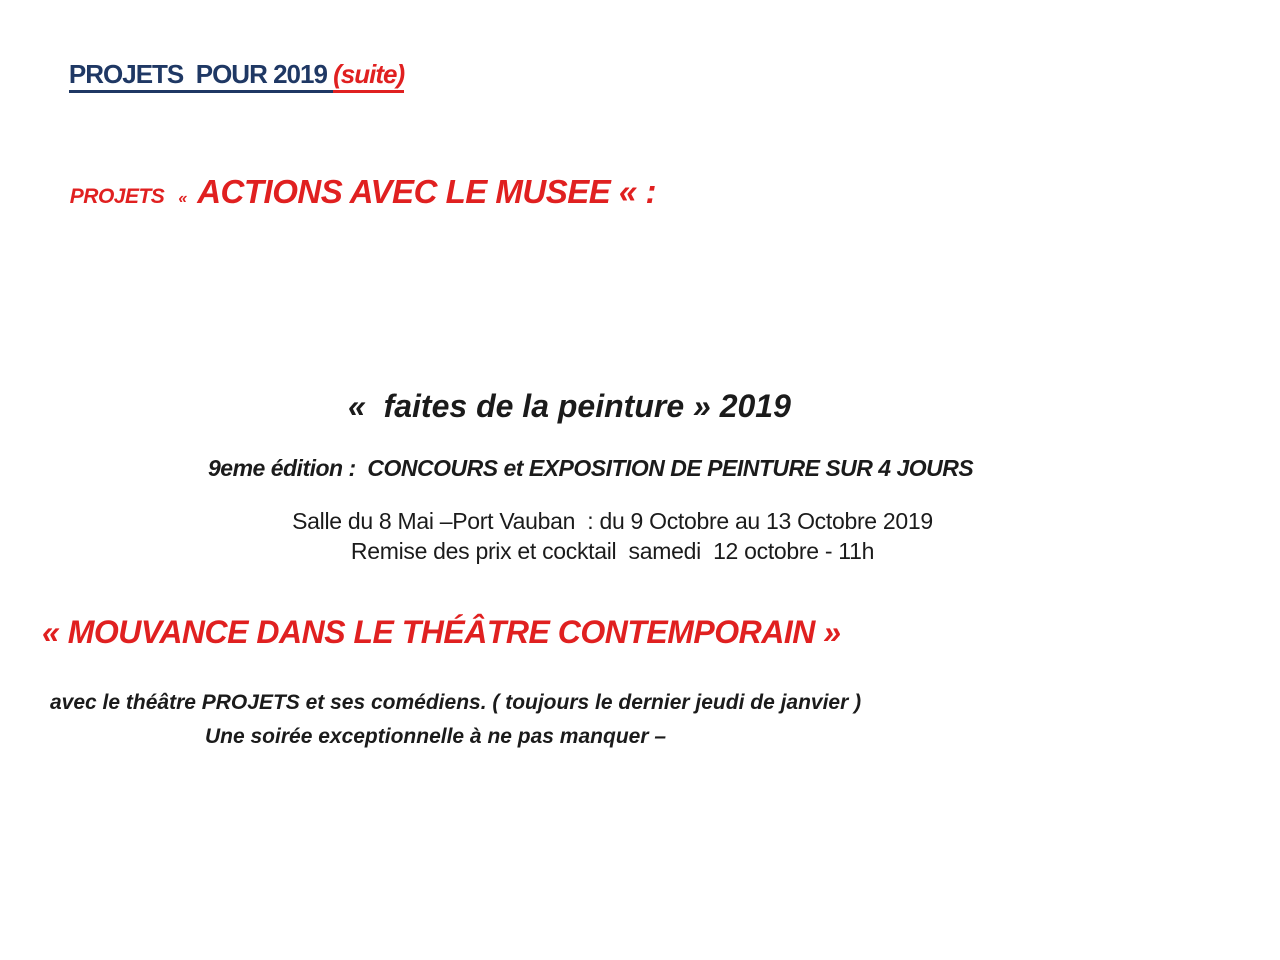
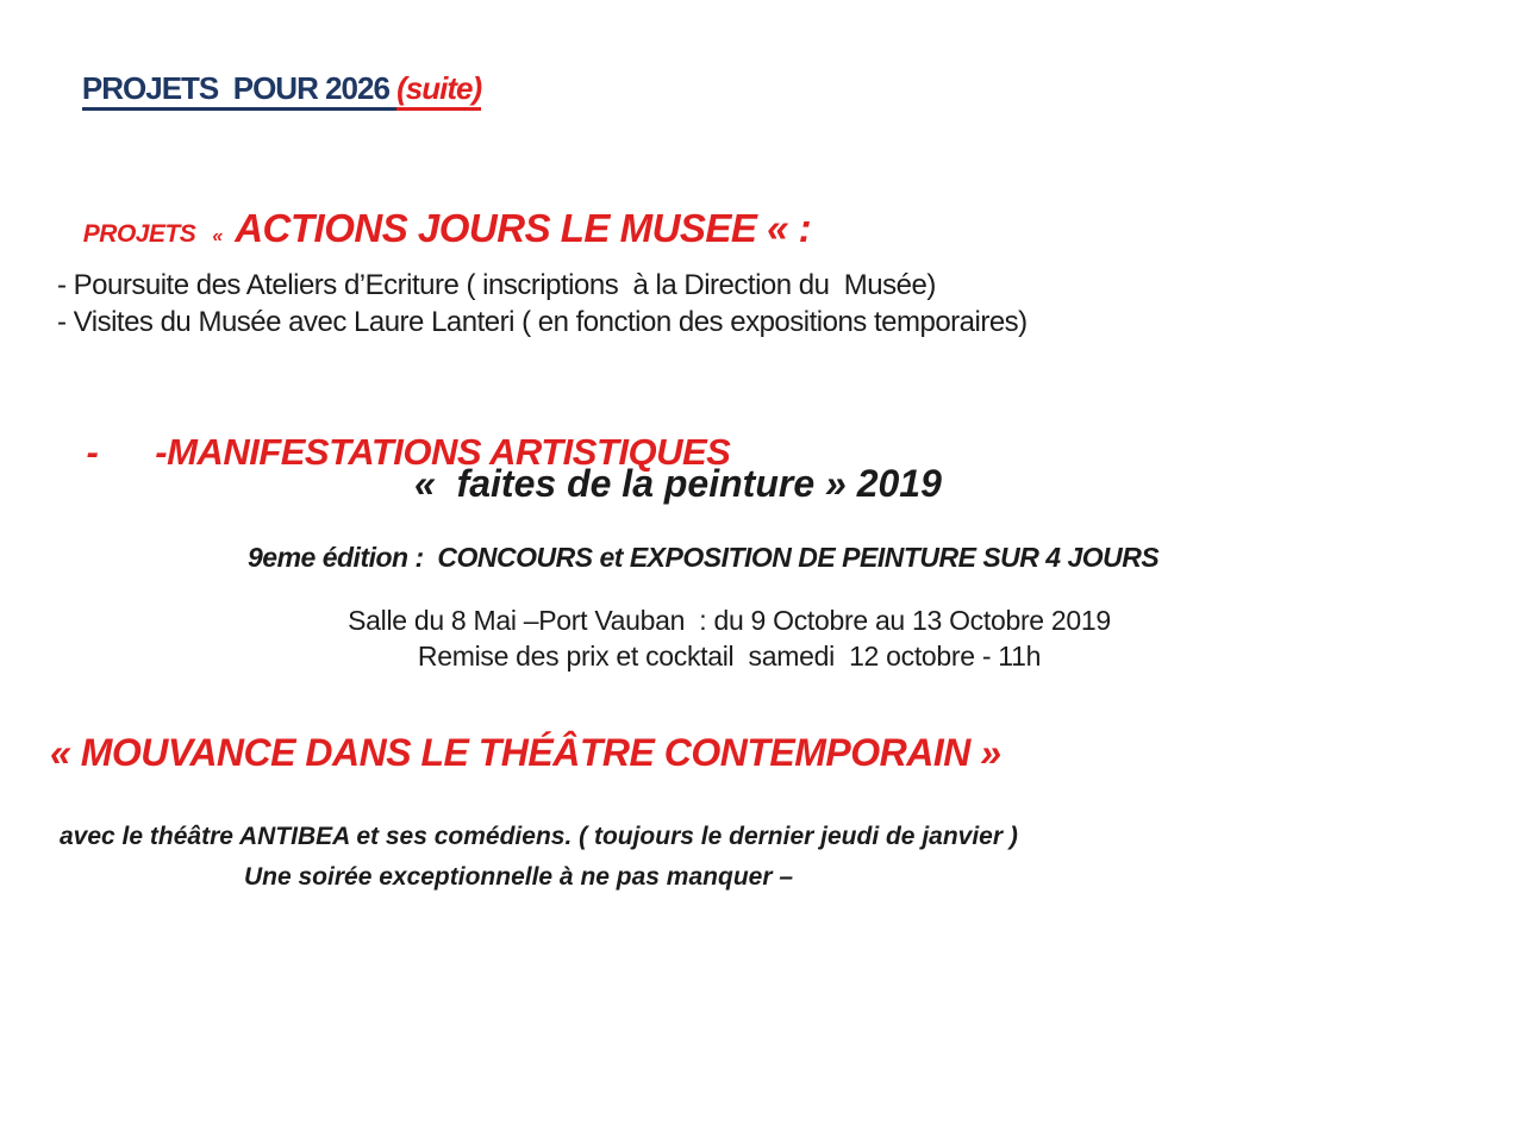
- PROJETS POUR 2019 (suite)
+ PROJETS POUR 2026 (suite)
- PROJETS « ACTIONS AVEC LE MUSEE « :
+ PROJETS « ACTIONS JOURS LE MUSEE « :
+ - Poursuite des Ateliers d’Ecriture ( inscriptions à la Direction du Musée)
+ - Visites du Musée avec Laure Lanteri ( en fonction des expositions temporaires)
+ - -MANIFESTATIONS ARTISTIQUES
  « faites de la peinture » 2019
  9eme édition : CONCOURS et EXPOSITION DE PEINTURE SUR 4 JOURS
  Salle du 8 Mai –Port Vauban : du 9 Octobre au 13 Octobre 2019
  Remise des prix et cocktail samedi 12 octobre - 11h
  « MOUVANCE DANS LE THÉÂTRE CONTEMPORAIN »
- avec le théâtre PROJETS et ses comédiens. ( toujours le dernier jeudi de janvier )
+ avec le théâtre ANTIBEA et ses comédiens. ( toujours le dernier jeudi de janvier )
  Une soirée exceptionnelle à ne pas manquer –
